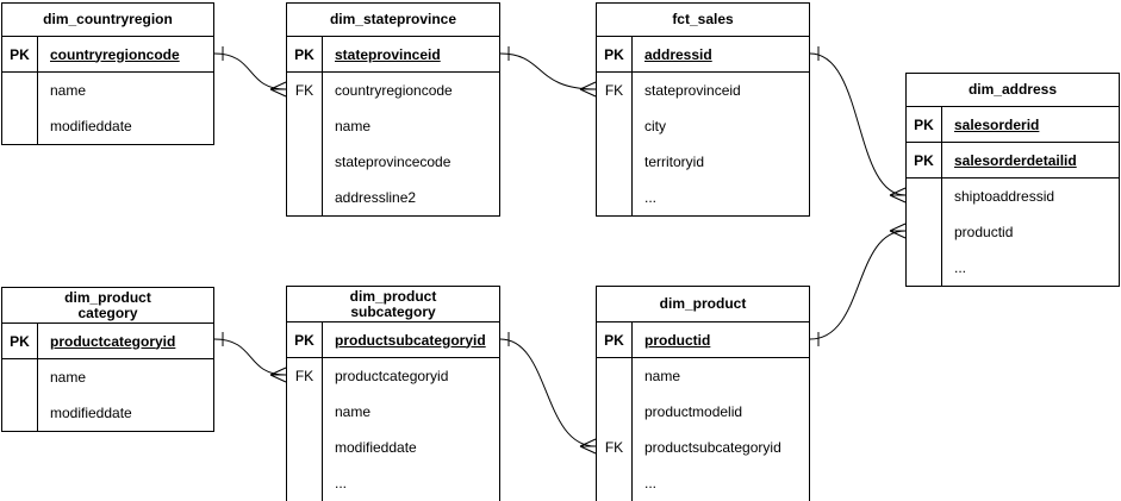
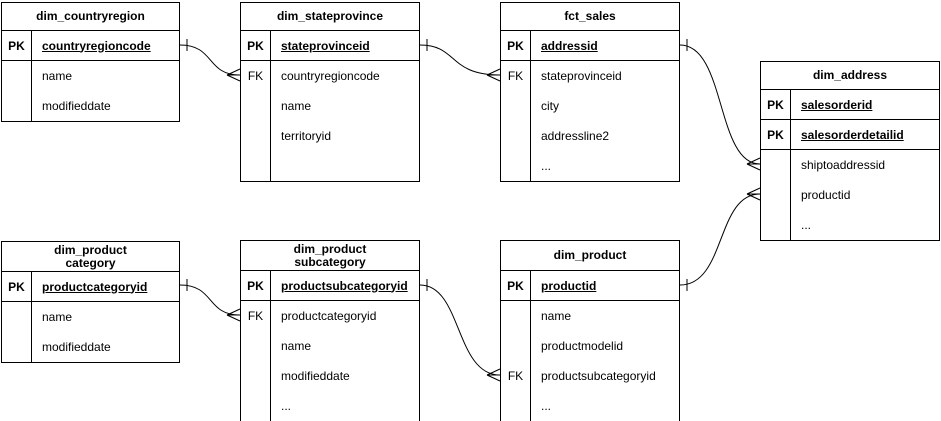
  dim_countryregion
  PK
  countryregioncode
  name
  modifieddate
  dim_stateprovince
  PK
  stateprovinceid
  FK
  countryregioncode
  name
- stateprovincecode
- addressline2
+ territoryid
  fct_sales
  PK
  addressid
  FK
  stateprovinceid
  city
- territoryid
+ addressline2
  ...
  dim_address
  PK
  salesorderid
  PK
  salesorderdetailid
  shiptoaddressid
  productid
  ...
  dim_product
  category
  PK
  productcategoryid
  name
  modifieddate
  dim_product
  subcategory
  PK
  productsubcategoryid
  FK
  productcategoryid
  name
  modifieddate
  ...
  dim_product
  PK
  productid
  FK
  name
  productmodelid
  productsubcategoryid
  ...
